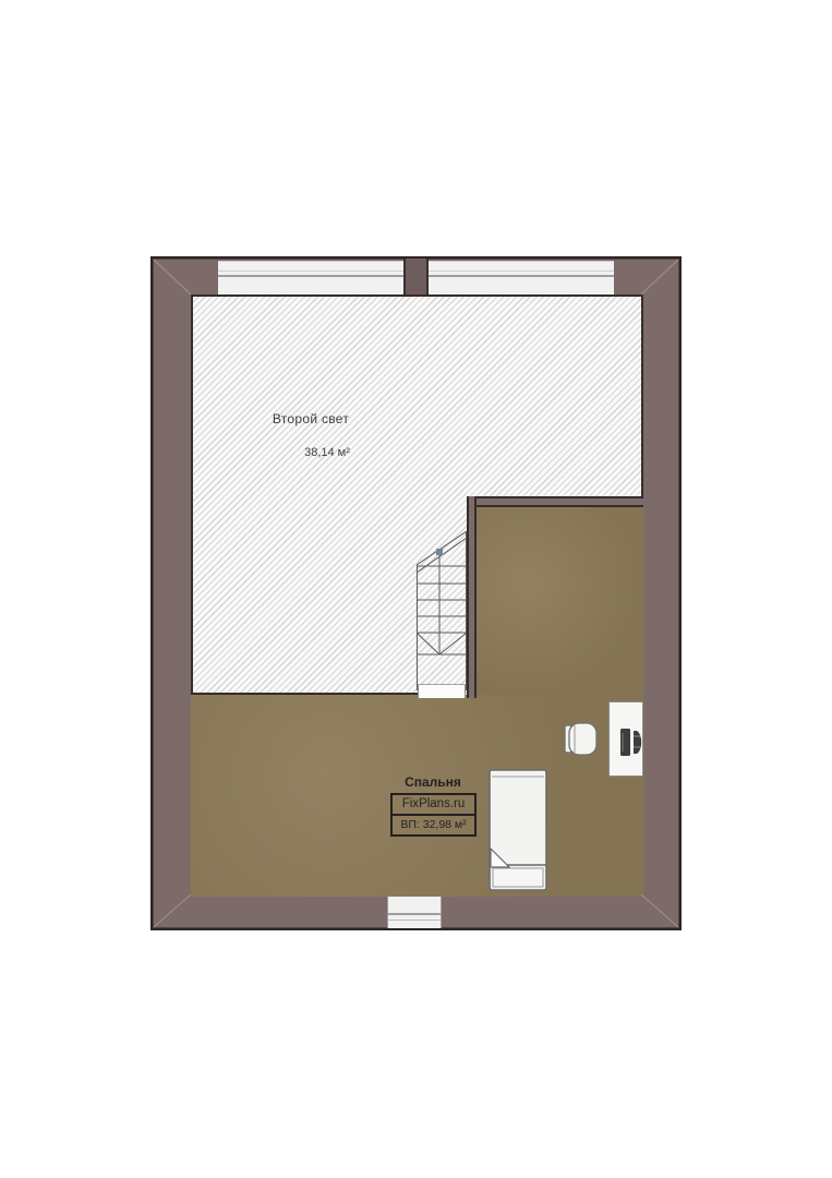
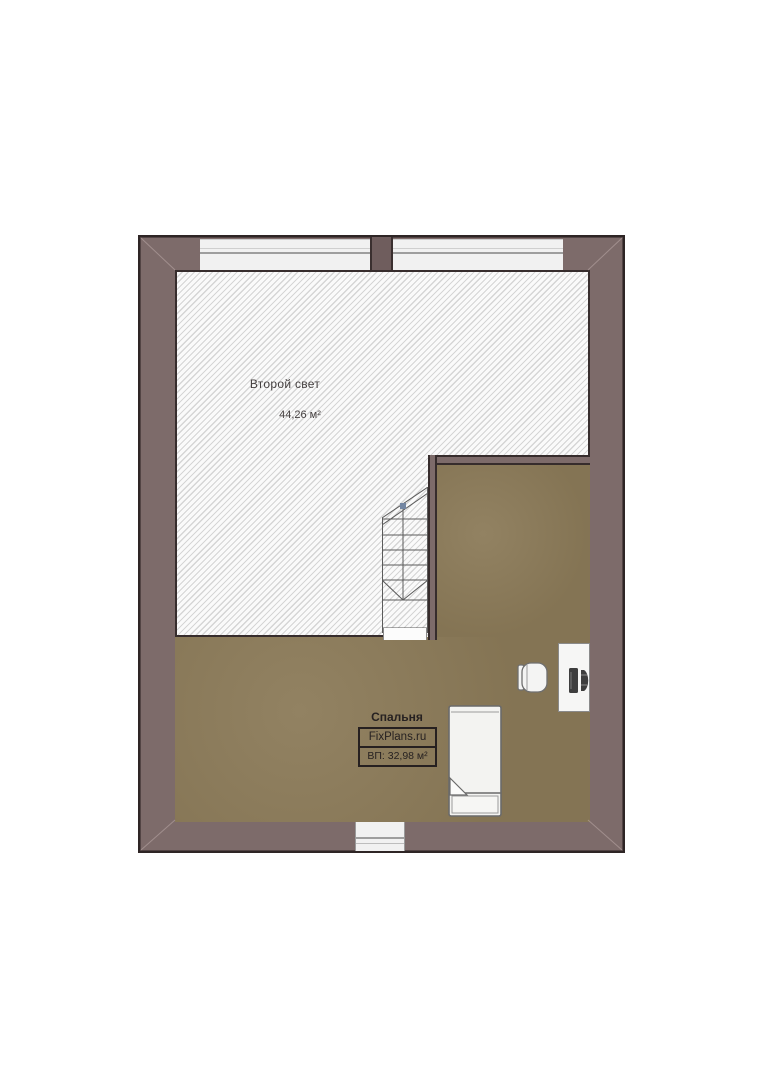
  Второй свет
- 38,14 м²
+ 44,26 м²
  Спальня
  FixPlans.ru
  ВП: 32,98 м²
